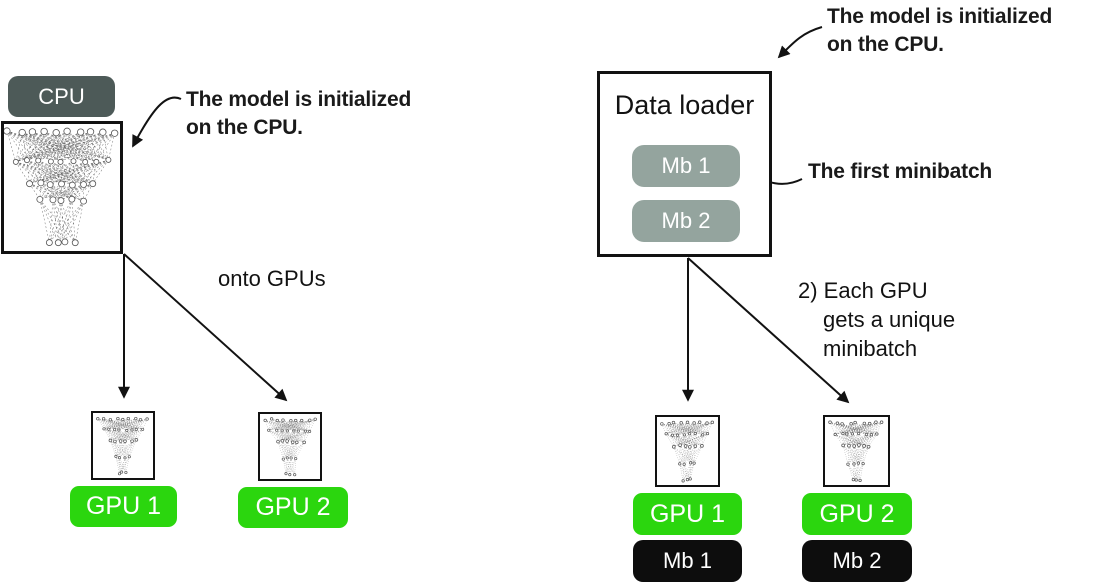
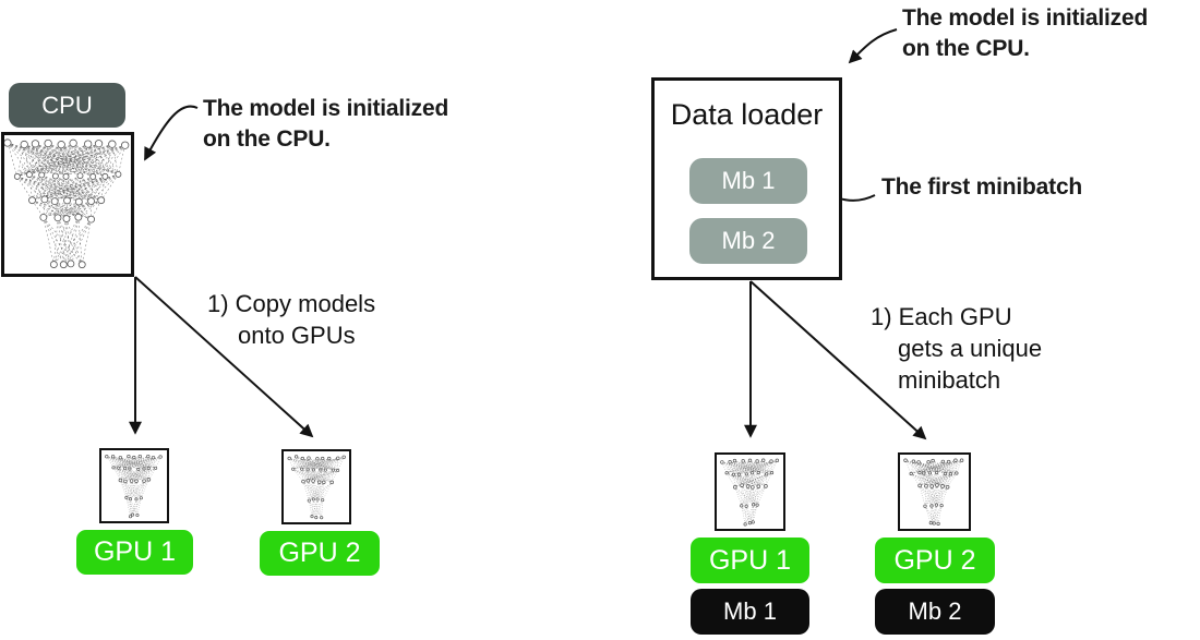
  CPU
  The model is initialized
  on the CPU.
+ 1) Copy models
  onto GPUs
  GPU 1
  GPU 2
  The model is initialized
  on the CPU.
  Data loader
  Mb 1
  Mb 2
  The first minibatch
- 2) Each GPU
+ 1) Each GPU
  gets a unique
  minibatch
  GPU 1
  GPU 2
  Mb 1
  Mb 2
